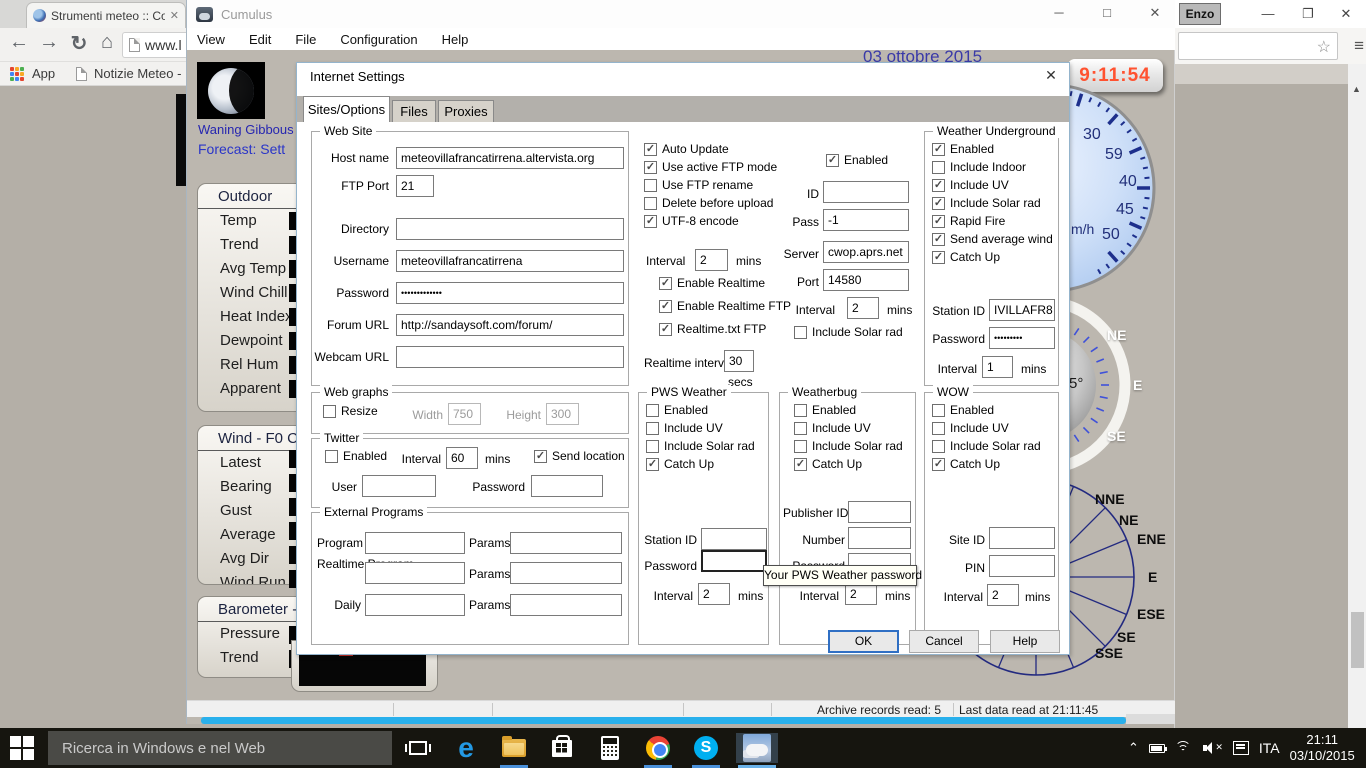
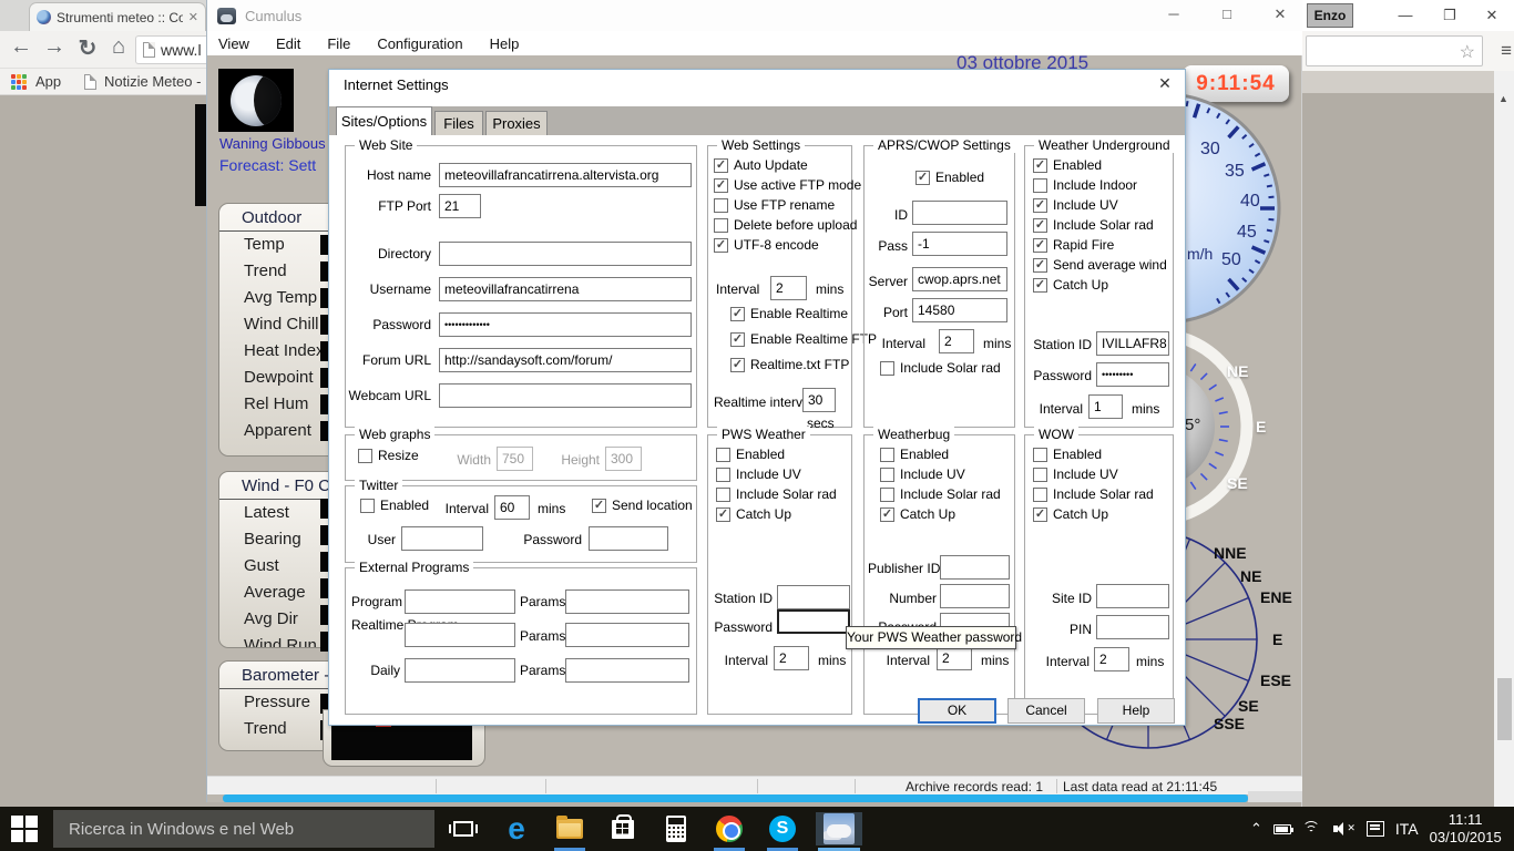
  Strumenti meteo :: Co
  ✕
  ←
  →
  ↻
  ⌂
  www.l
  App
  Notizie Meteo -
  Cumulus
  ─
  □
  ✕
  View
  Edit
  File
  Configuration
  Help
  Waning Gibbous
  Forecast: Sett
  03 ottobre 2015
  9:11:54
  Outdoor
  Temp
  Trend
  Avg Temp
  Wind Chill
  Heat Inde
  Dewpoint
  Rel Hum
  Apparent
  Wind - F0 C
  Latest
  Bearing
  Gust
  Average
  Avg Dir
  Wind Run
  Barometer -
  Pressure
  Trend
  30
- 59
+ 35
  40
  45
  50
  m/h
  NE
  E
  SE
  5°
  NNE
  NE
  ENE
  E
  ESE
  SE
  SSE
- Archive records read: 5
+ Archive records read: 1
  Last data read at 21:11:45
  Internet Settings
  ✕
  Sites/Options
  Files
  Proxies
  Web Site
  Host name
  meteovillafrancatirrena.altervista.org
  FTP Port
  21
  Directory
  Username
  meteovillafrancatirrena
  Password
  •••••••••••••
  Forum URL
  http://sandaysoft.com/forum/
  Webcam URL
  Web graphs
  Resize
  Width
  750
  Height
  300
  Twitter
  Enabled
  Interval
  60
  mins
  ✓
  Send location
  User
  Password
  External Programs
  Program
  Params
  Params
  Daily
  Params
+ Web Settings
  ✓
  Auto Update
  ✓
  Use active FTP mode
  Use FTP rename
  Delete before upload
  ✓
  UTF-8 encode
  Interval
  2
  mins
  ✓
  Enable Realtime
  ✓
  Enable Realtime FTP
  ✓
  Realtime.txt FTP
  Realtime interv
  30
  secs
  PWS Weather
  Enabled
  Include UV
  Include Solar rad
  ✓
  Catch Up
  Station ID
  Password
  Interval
  2
  mins
+ APRS/CWOP Settings
  ✓
  Enabled
  ID
  Pass
  -1
  Server
  cwop.aprs.net
  Port
  14580
  Interval
  2
  mins
  Include Solar rad
  Weatherbug
  Enabled
  Include UV
  Include Solar rad
  ✓
  Catch Up
  Publisher ID
  Number
  Interval
  2
  mins
  Weather Underground
  ✓
  Enabled
  Include Indoor
  ✓
  Include UV
  ✓
  Include Solar rad
  ✓
  Rapid Fire
  ✓
  Send average wind
  ✓
  Catch Up
  Station ID
  IVILLAFR8
  Password
  •••••••••
  Interval
  1
  mins
  WOW
  Enabled
  Include UV
  Include Solar rad
  ✓
  Catch Up
  Site ID
  PIN
  Interval
  2
  mins
  OK
  Cancel
  Help
  Your PWS Weather password
  Enzo
  —
  ❐
  ✕
  ☆
  ≡
  ▲
  Ricerca in Windows e nel Web
  e
  S
  ⌃
  ✕
  ITA
- 21:11
+ 11:11
  03/10/2015
